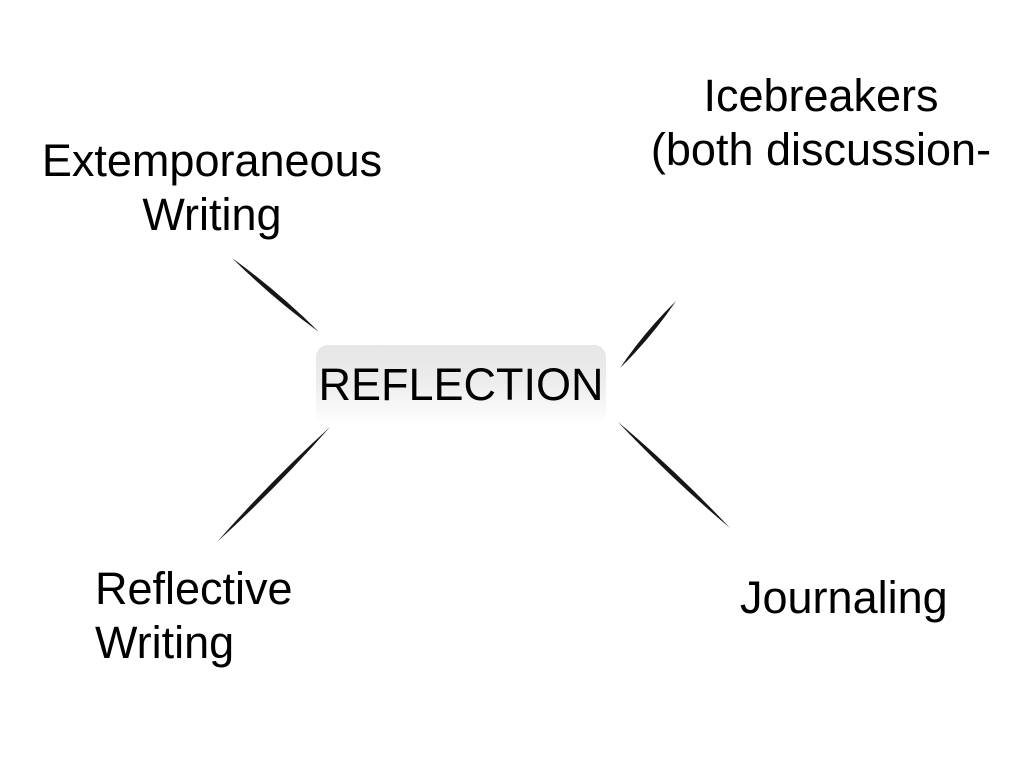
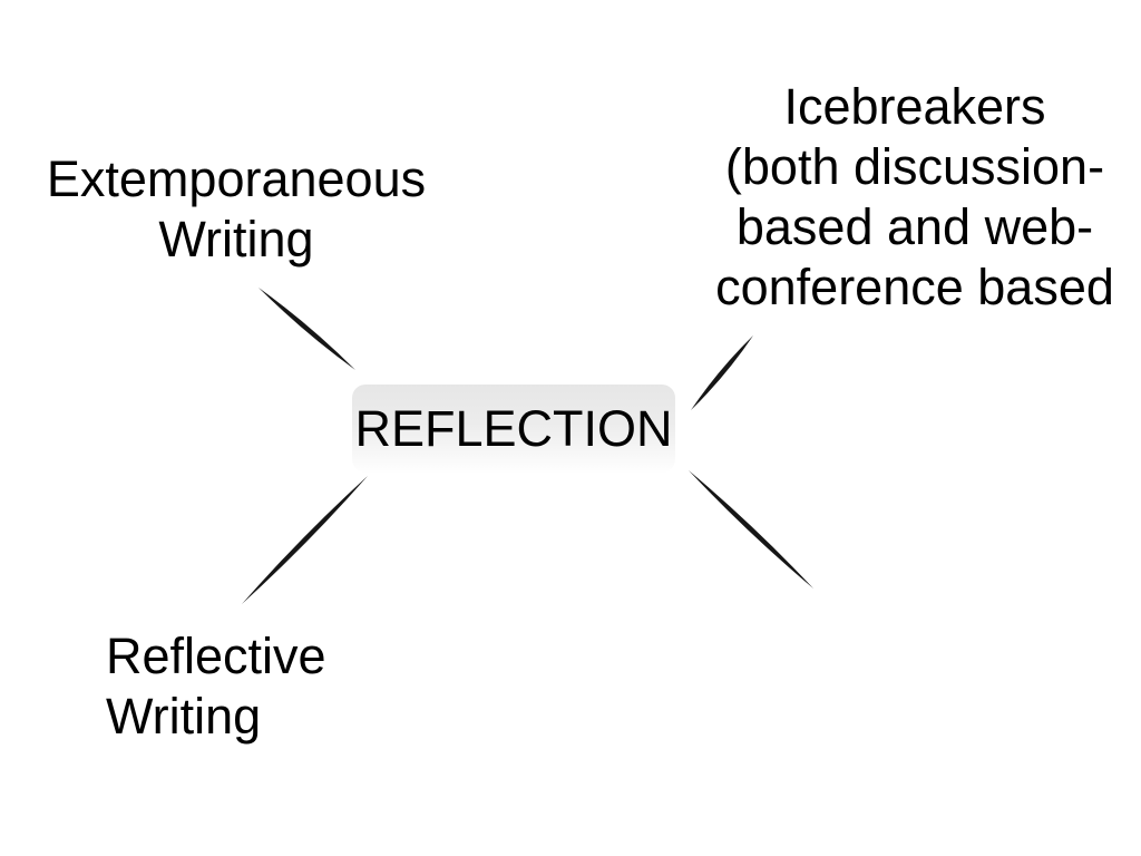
  Extemporaneous
  Writing
  Icebreakers
  (both discussion-
+ based and web-
+ conference based
  REFLECTION
  Reflective
  Writing
- Journaling
